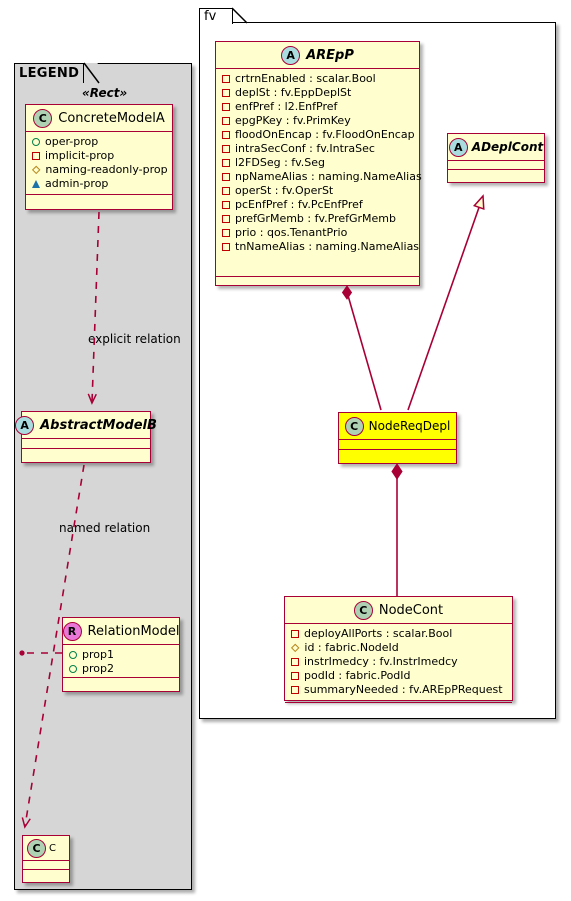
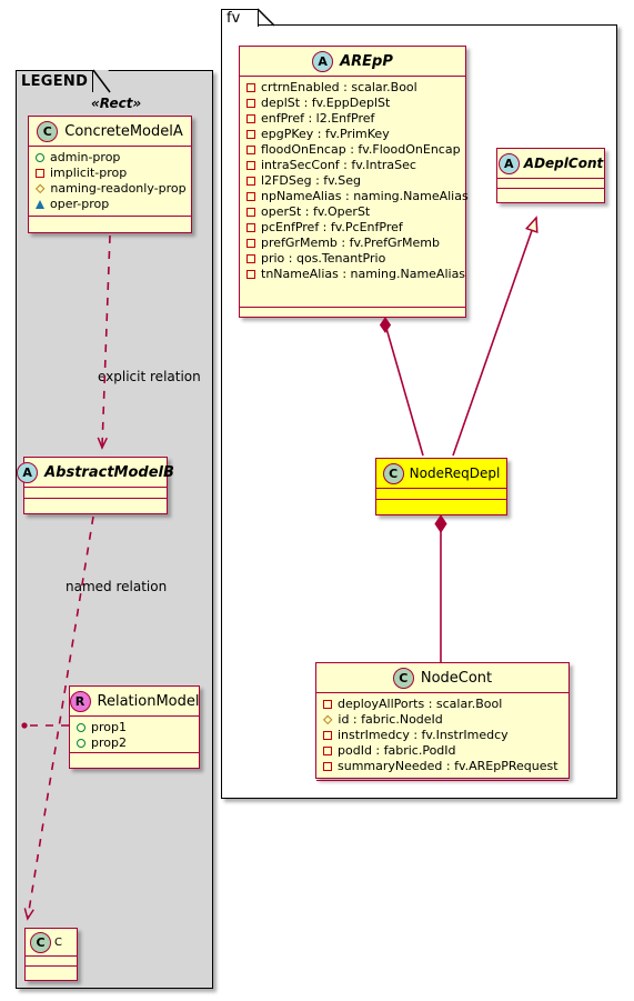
  LEGEND
  «Rect»
  C
  ConcreteModelA
- oper-prop
+ admin-prop
  implicit-prop
  naming-readonly-prop
- admin-prop
+ oper-prop
  explicit relation
  A
  AbstractModelB
  named relation
  R
  RelationModel
  prop1
  prop2
  C
  C
  fv
  A
  AREpP
  crtrnEnabled : scalar.Bool
  deplSt : fv.EppDeplSt
  enfPref : l2.EnfPref
  epgPKey : fv.PrimKey
  floodOnEncap : fv.FloodOnEncap
  intraSecConf : fv.IntraSec
  l2FDSeg : fv.Seg
  npNameAlias : naming.NameAlias
  operSt : fv.OperSt
  pcEnfPref : fv.PcEnfPref
  prefGrMemb : fv.PrefGrMemb
  prio : qos.TenantPrio
  tnNameAlias : naming.NameAlias
  A
  ADeplCont
  C
  NodeReqDepl
  C
  NodeCont
  deployAllPorts : scalar.Bool
  id : fabric.NodeId
  instrImedcy : fv.InstrImedcy
  podId : fabric.PodId
  summaryNeeded : fv.AREpPRequest
